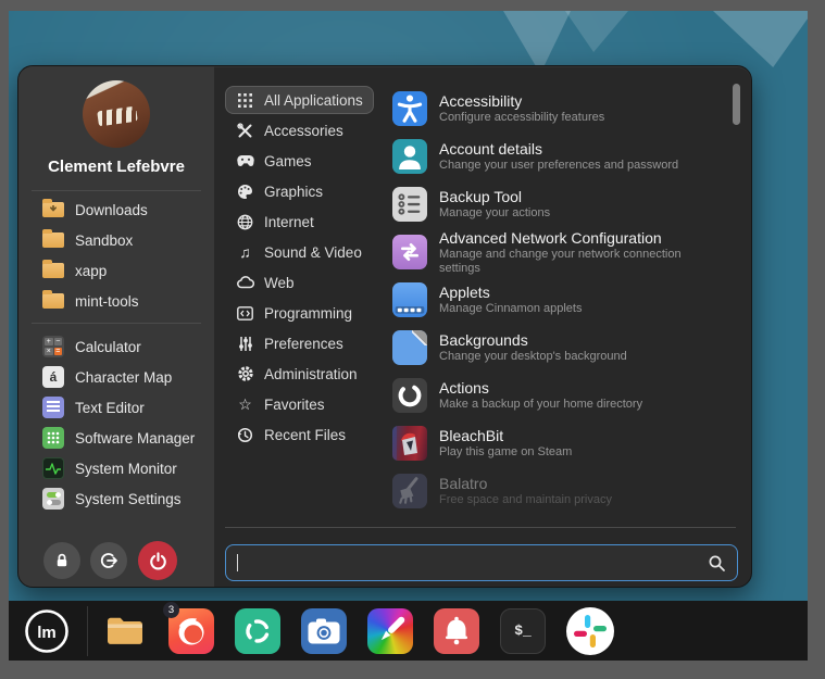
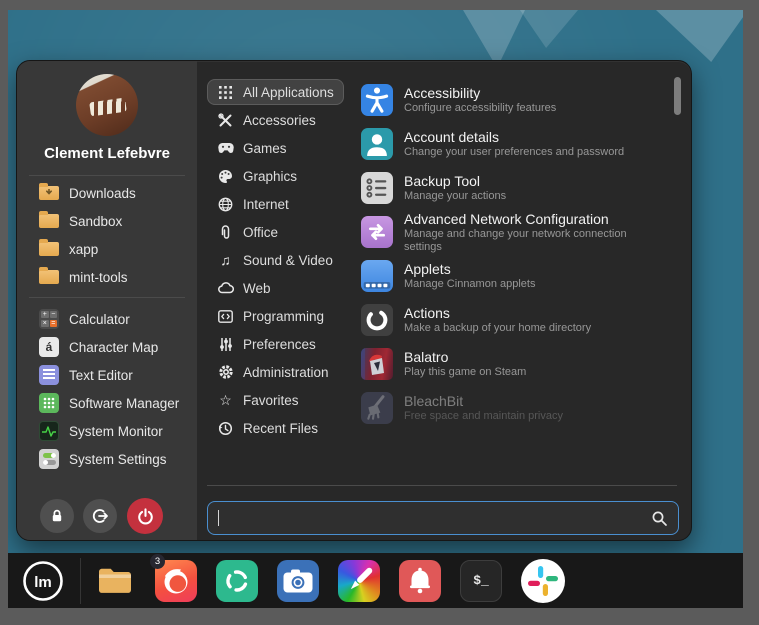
  Clement Lefebvre
  Downloads
  Sandbox
  xapp
  mint-tools
  Calculator
  á
  Character Map
  Text Editor
  Software Manager
  System Monitor
  System Settings
  All Applications
  Accessories
  Games
  Graphics
  Internet
+ Office
  ♫
  Sound & Video
  Web
  Programming
  Preferences
  Administration
  ☆
  Favorites
  Recent Files
  Accessibility
  Configure accessibility features
  Account details
  Change your user preferences and password
  Backup Tool
  Manage your actions
  Advanced Network Configuration
  Manage and change your network connection settings
  Applets
  Manage Cinnamon applets
- Backgrounds
- Change your desktop's background
  Actions
  Make a backup of your home directory
- BleachBit
+ Balatro
  Play this game on Steam
- Balatro
+ BleachBit
  Free space and maintain privacy
  lm
  3
  $_
